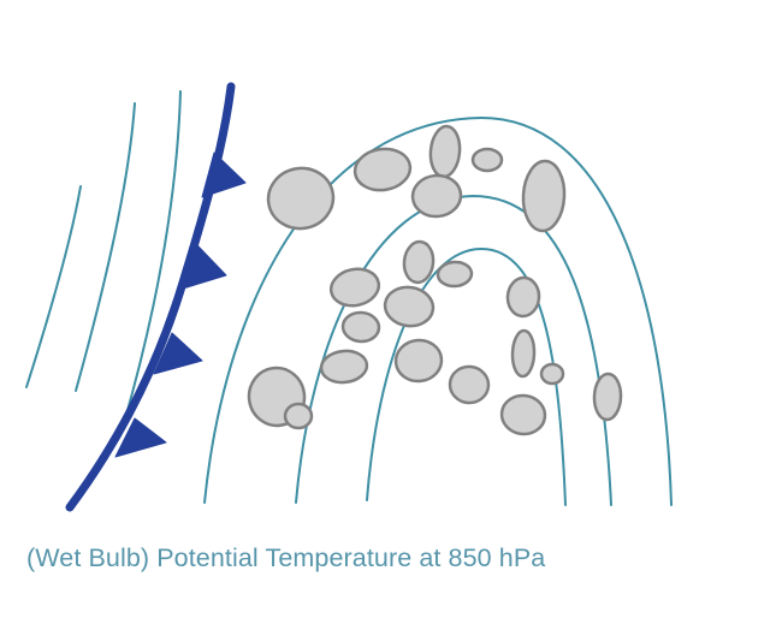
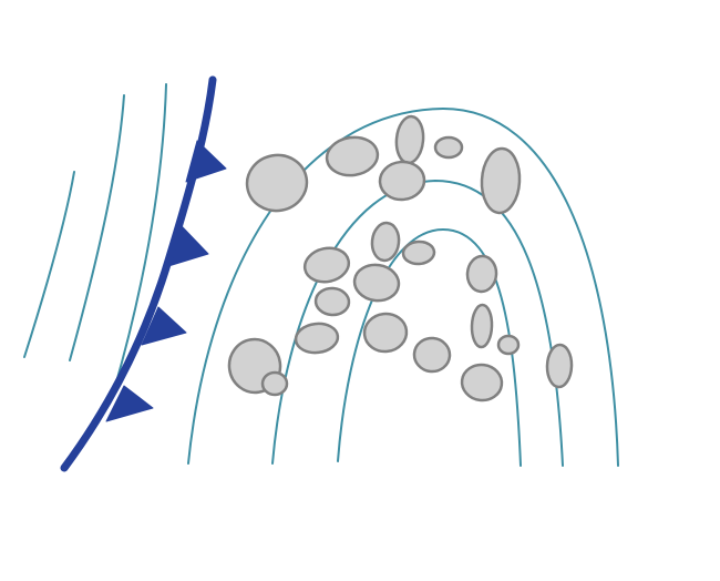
- (Wet Bulb) Potential Temperature at 850 hPa
